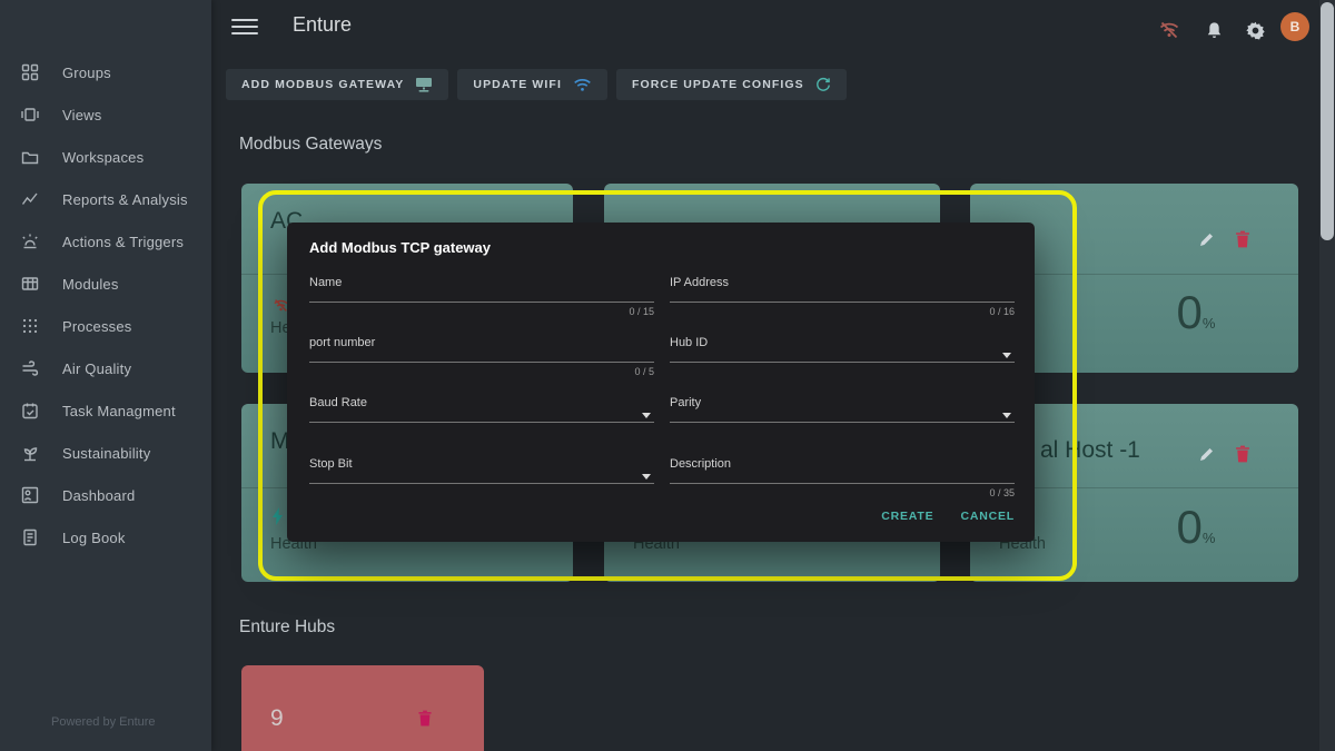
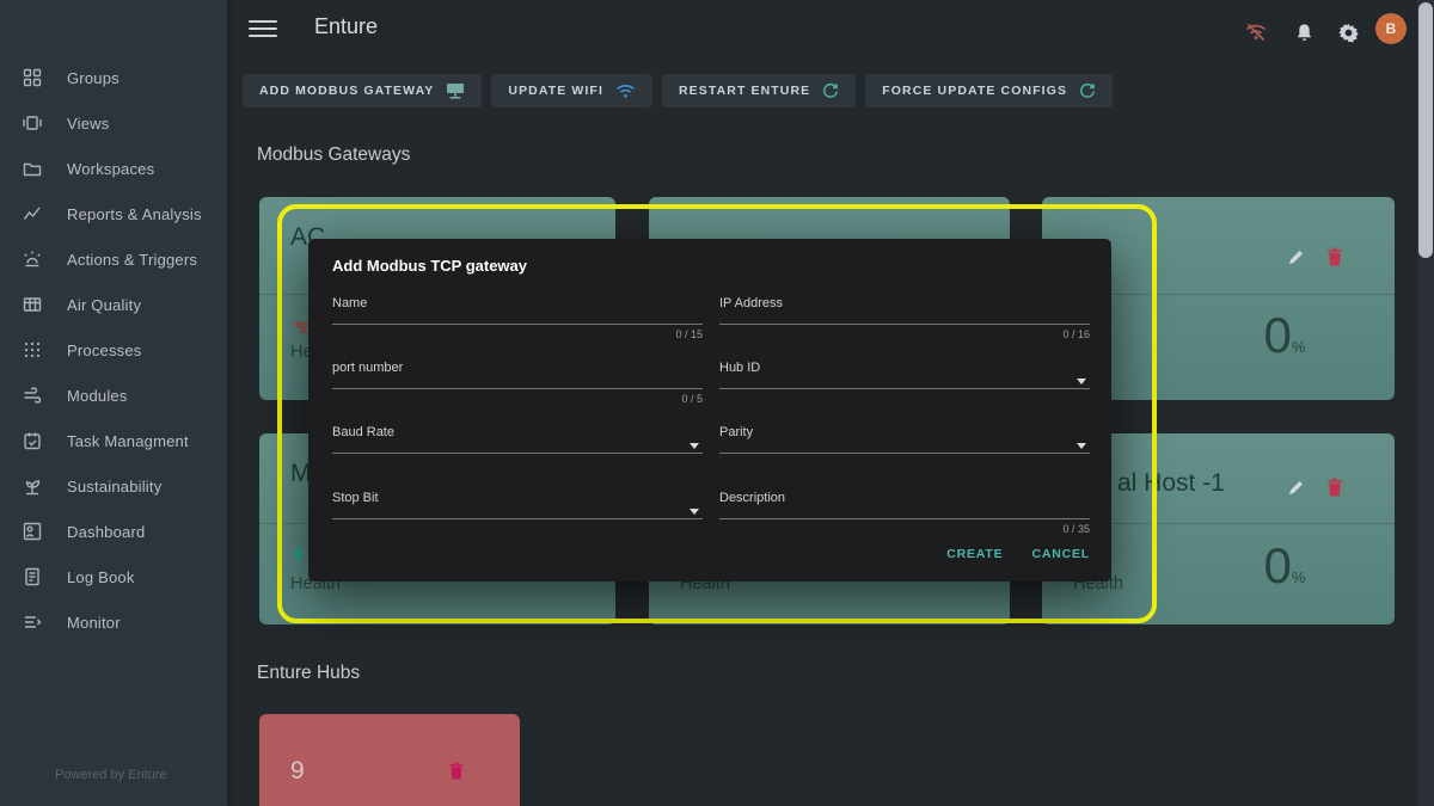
  Groups
  Views
  Workspaces
  Reports & Analysis
  Actions & Triggers
- Modules
+ Air Quality
  Processes
- Air Quality
+ Modules
  Task Managment
  Sustainability
  Dashboard
  Log Book
+ Monitor
  Powered by Enture
  Enture
  B
  ADD MODBUS GATEWAY
  UPDATE WIFI
+ RESTART ENTURE
  FORCE UPDATE CONFIGS
  Modbus Gateways
  AC
  0%
  M
  Health
  Health
  al Host -1
  Health
  0%
  Enture Hubs
  9
  Add Modbus TCP gateway
  Name
  0 / 15
  IP Address
  0 / 16
  port number
  0 / 5
  Hub ID
  Baud Rate
  Parity
  Stop Bit
  Description
  0 / 35
  CREATE
  CANCEL
